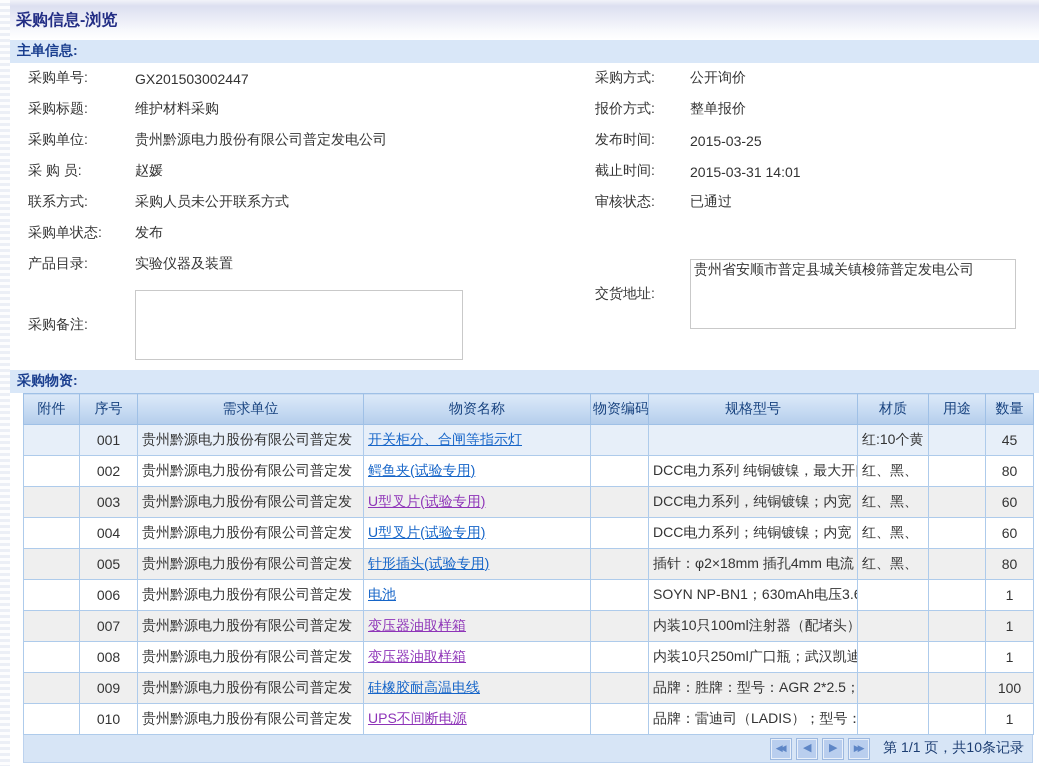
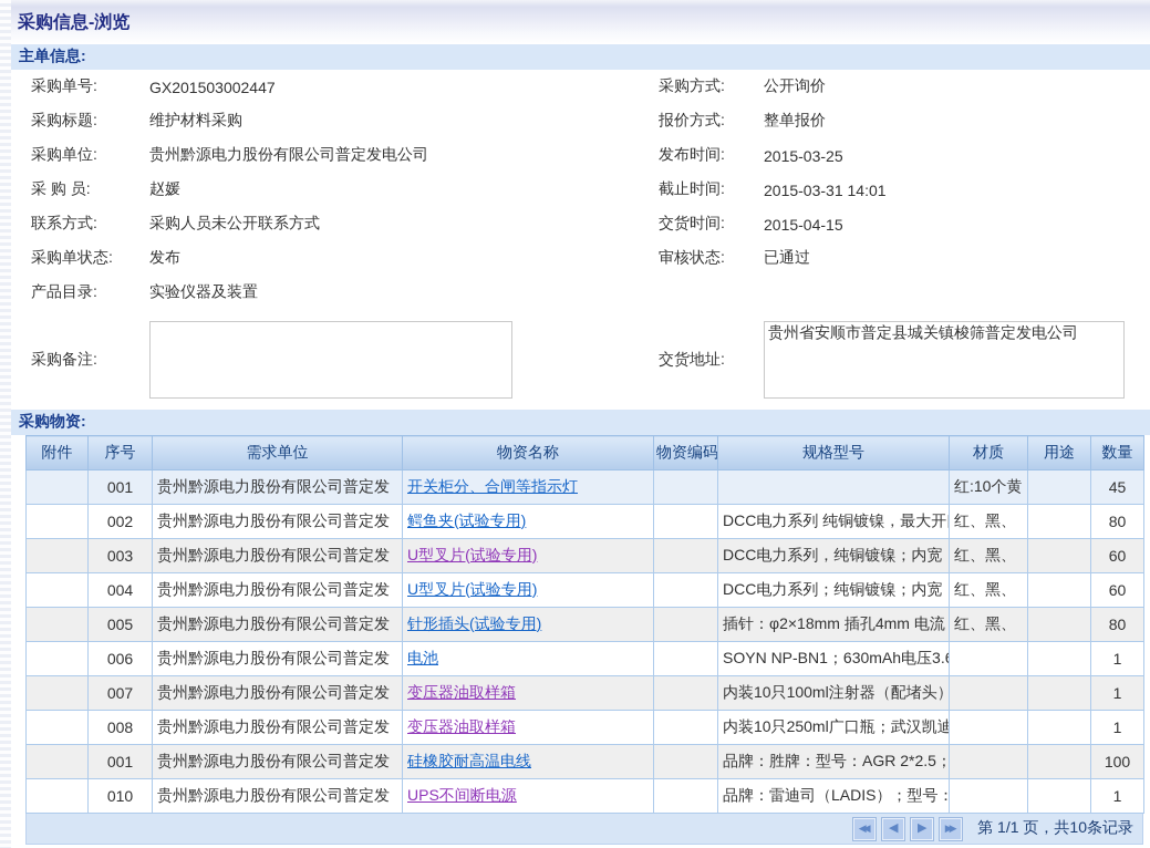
  采购信息-浏览
  主单信息:
  采购单号:
  GX201503002447
  采购标题:
  维护材料采购
  采购单位:
  贵州黔源电力股份有限公司普定发电公司
  采 购 员:
  赵媛
  联系方式:
  采购人员未公开联系方式
  采购单状态:
  发布
  产品目录:
  实验仪器及装置
  采购备注:
  采购方式:
  公开询价
  报价方式:
  整单报价
  发布时间:
  2015-03-25
  截止时间:
  2015-03-31 14:01
+ 交货时间:
+ 2015-04-15
  审核状态:
  已通过
  交货地址:
  贵州省安顺市普定县城关镇梭筛普定发电公司
  采购物资:
  附件	序号	需求单位	物资名称	物资编码	规格型号	材质	用途	数量
  	001	贵州黔源电力股份有限公司普定发	开关柜分、合闸等指示灯			红:10个黄		45
  	002	贵州黔源电力股份有限公司普定发	鳄鱼夹(试验专用)		DCC电力系列 纯铜镀镍，最大开	红、黑、		80
  	003	贵州黔源电力股份有限公司普定发	U型叉片(试验专用)		DCC电力系列，纯铜镀镍；内宽	红、黑、		60
  	004	贵州黔源电力股份有限公司普定发	U型叉片(试验专用)		DCC电力系列；纯铜镀镍；内宽	红、黑、		60
  	005	贵州黔源电力股份有限公司普定发	针形插头(试验专用)		插针：φ2×18mm 插孔4mm 电流	红、黑、		80
  	006	贵州黔源电力股份有限公司普定发	电池		SOYN NP-BN1；630mAh电压3.			1
  	007	贵州黔源电力股份有限公司普定发	变压器油取样箱		内装10只100ml注射器（配堵头）			1
  	008	贵州黔源电力股份有限公司普定发	变压器油取样箱		内装10只250ml广口瓶；武汉凯迪			1
- 	009	贵州黔源电力股份有限公司普定发	硅橡胶耐高温电线		品牌：胜牌：型号：AGR 2*2.5；			100
+ 	001	贵州黔源电力股份有限公司普定发	硅橡胶耐高温电线		品牌：胜牌：型号：AGR 2*2.5；			100
  	010	贵州黔源电力股份有限公司普定发	UPS不间断电源		品牌：雷迪司（LADIS）；型号：			1
  ◀◀
  ◀
  ▶
  ▶▶
  第 1/1 页，共10条记录
